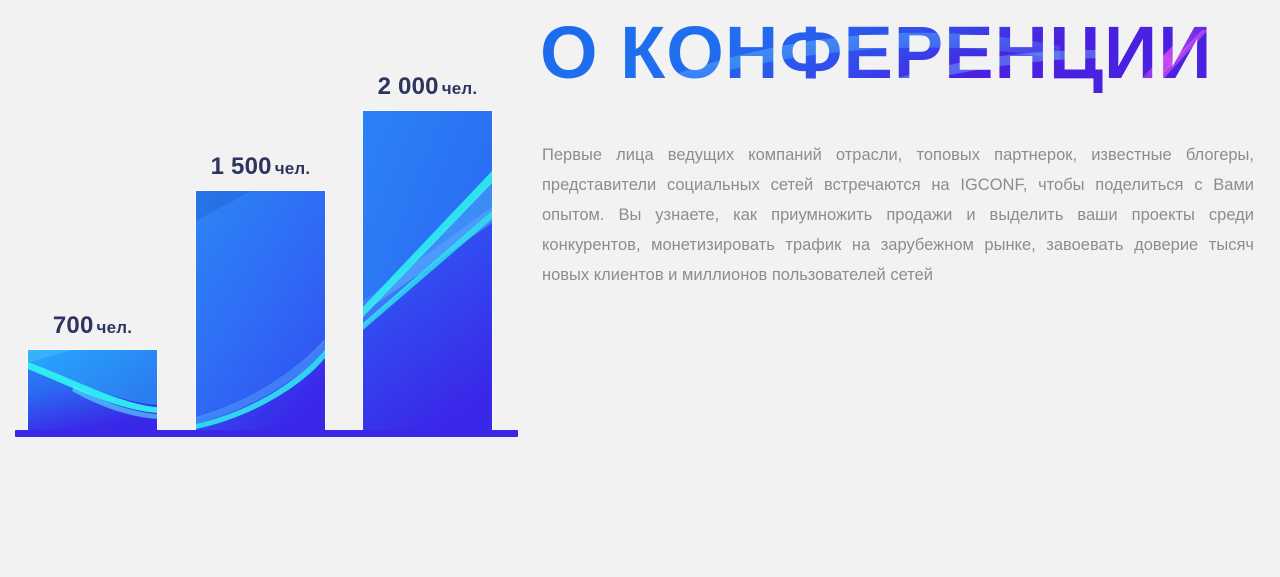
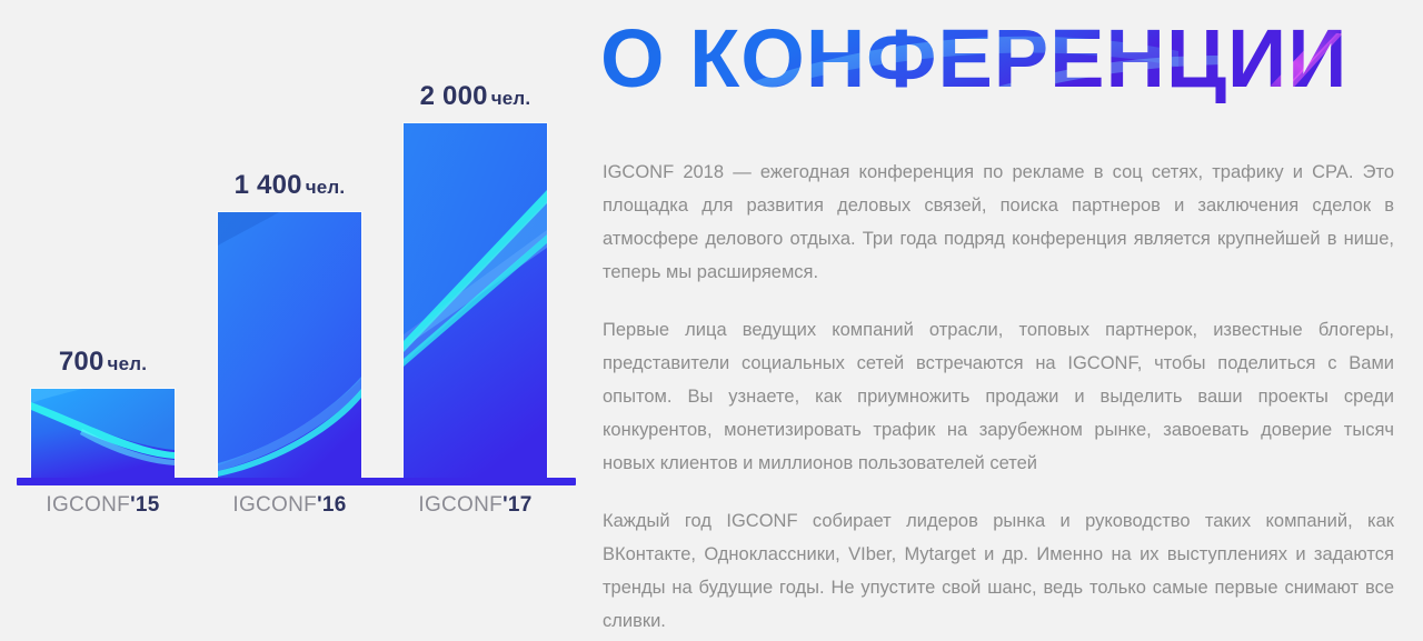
  700 чел.
- 1 500 чел.
+ 1 400 чел.
  2 000 чел.
+ IGCONF'15
+ IGCONF'16
+ IGCONF'17
+ IGCONF 2018 — ежегодная конференция по рекламе в соц сетях, трафику и CPA. Это площадка для развития деловых связей, поиска партнеров и заключения сделок в атмосфере делового отдыха. Три года подряд конференция является крупнейшей в нише, теперь мы расширяемся.
  Первые лица ведущих компаний отрасли, топовых партнерок, известные блогеры, представители социальных сетей встречаются на IGCONF, чтобы поделиться с Вами опытом. Вы узнаете, как приумножить продажи и выделить ваши проекты среди конкурентов, монетизировать трафик на зарубежном рынке, завоевать доверие тысяч новых клиентов и миллионов пользователей сетей
+ Каждый год IGCONF собирает лидеров рынка и руководство таких компаний, как ВКонтакте, Одноклассники, VIber, Mytarget и др. Именно на их выступлениях и задаются тренды на будущие годы. Не упустите свой шанс, ведь только самые первые снимают все сливки.
